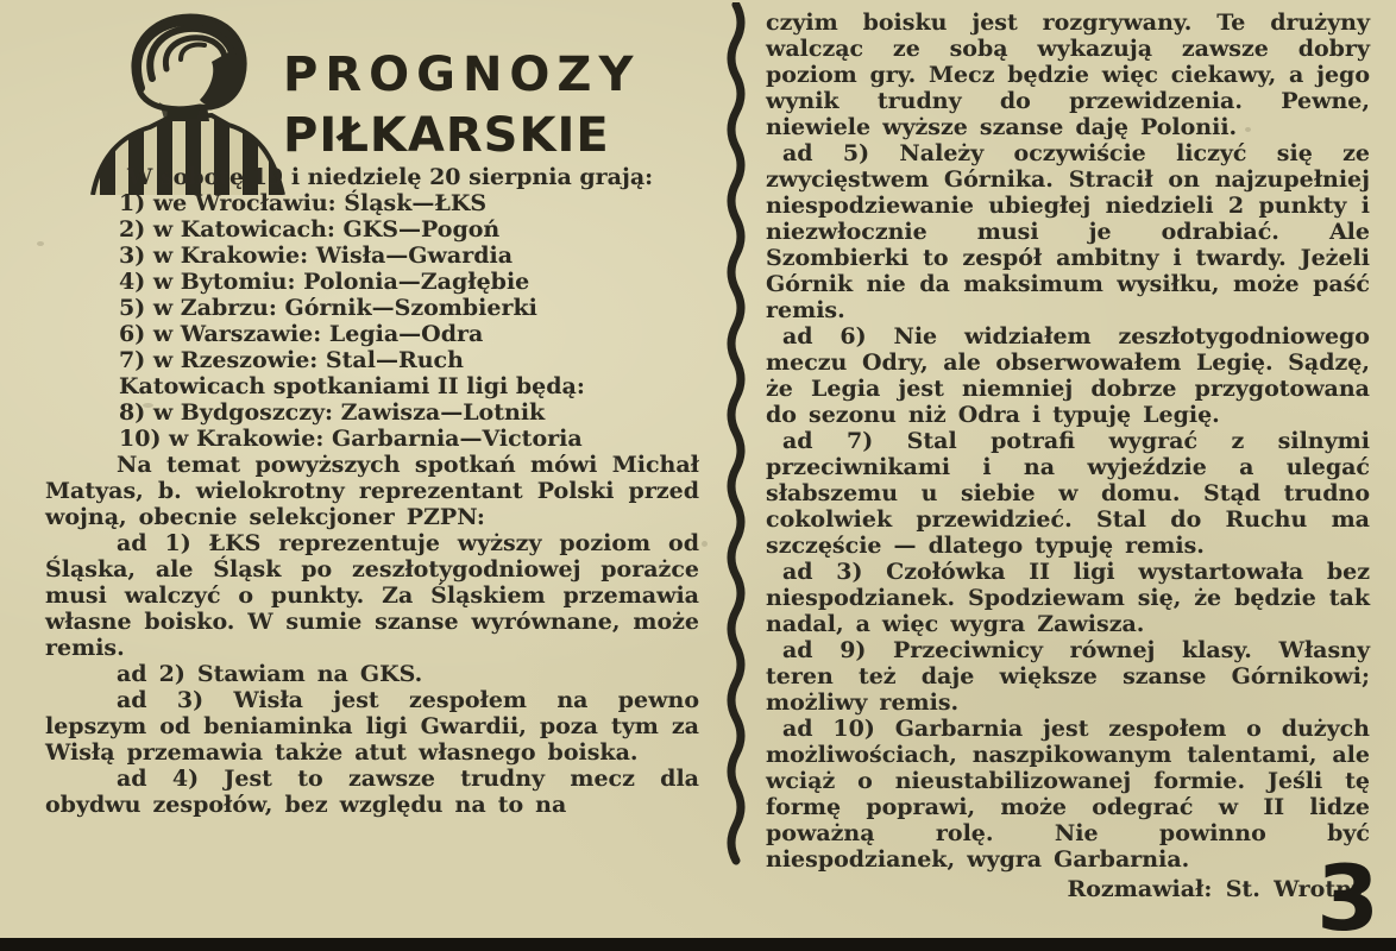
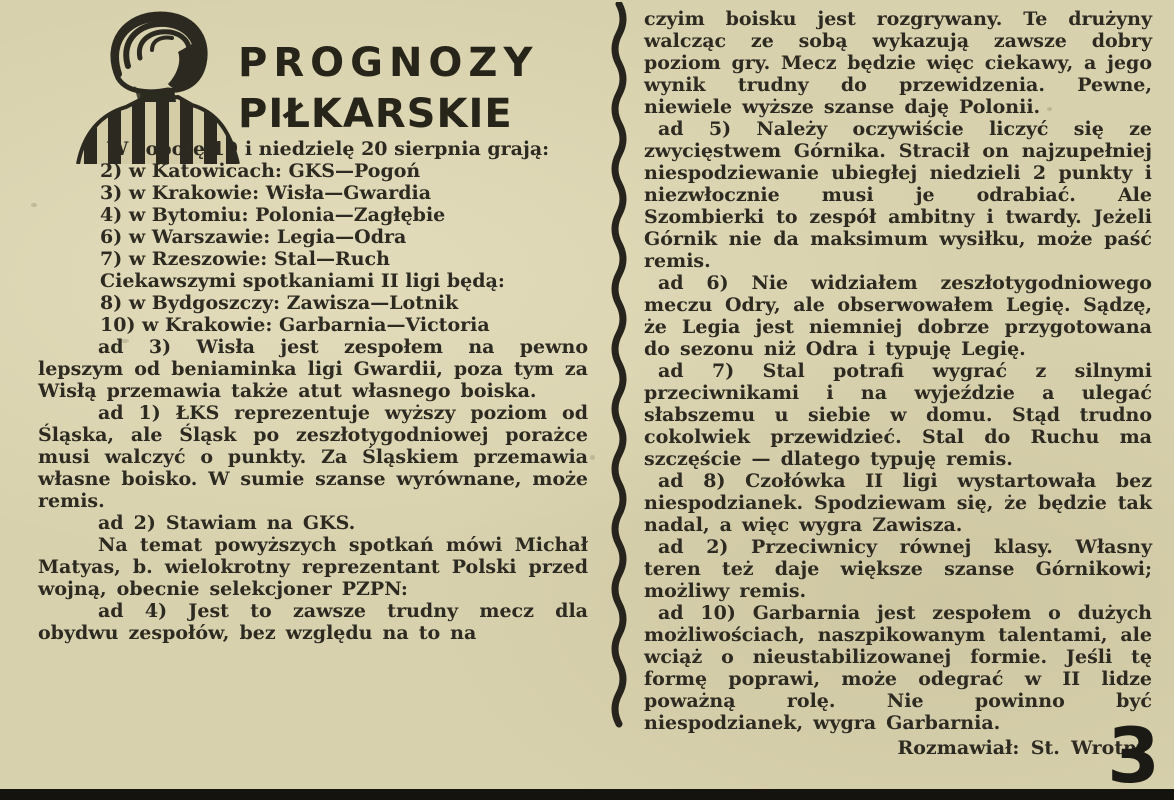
  PROGNOZY
  PIŁKARSKIE
  W sobotę 19 i niedzielę 20 sierpnia grają:
- 1) we Wrocławiu: Śląsk—ŁKS
  2) w Katowicach: GKS—Pogoń
  3) w Krakowie: Wisła—Gwardia
  4) w Bytomiu: Polonia—Zagłębie
- 5) w Zabrzu: Górnik—Szombierki
  6) w Warszawie: Legia—Odra
  7) w Rzeszowie: Stal—Ruch
- Katowicach spotkaniami II ligi będą:
+ Ciekawszymi spotkaniami II ligi będą:
  8) w Bydgoszczy: Zawisza—Lotnik
  10) w Krakowie: Garbarnia—Victoria
- Na temat powyższych spotkań mówi Michał Matyas, b. wielokrotny reprezentant Polski przed wojną, obecnie selekcjoner PZPN:
+ ad 3) Wisła jest zespołem na pewno lepszym od beniaminka ligi Gwardii, poza tym za Wisłą przemawia także atut własnego boiska.
  ad 1) ŁKS reprezentuje wyższy poziom od Śląska, ale Śląsk po zeszłotygodniowej porażce musi walczyć o punkty. Za Śląskiem przemawia własne boisko. W sumie szanse wyrównane, może remis.
  ad 2) Stawiam na GKS.
- ad 3) Wisła jest zespołem na pewno lepszym od beniaminka ligi Gwardii, poza tym za Wisłą przemawia także atut własnego boiska.
+ Na temat powyższych spotkań mówi Michał Matyas, b. wielokrotny reprezentant Polski przed wojną, obecnie selekcjoner PZPN:
  ad 4) Jest to zawsze trudny mecz dla obydwu zespołów, bez względu na to na
  czyim boisku jest rozgrywany. Te drużyny walcząc ze sobą wykazują zawsze dobry poziom gry. Mecz będzie więc ciekawy, a jego wynik trudny do przewidzenia. Pewne, niewiele wyższe szanse daję Polonii.
  ad 5) Należy oczywiście liczyć się ze zwycięstwem Górnika. Stracił on najzupełniej niespodziewanie ubiegłej niedzieli 2 punkty i niezwłocznie musi je odrabiać. Ale Szombierki to zespół ambitny i twardy. Jeżeli Górnik nie da maksimum wysiłku, może paść remis.
  ad 6) Nie widziałem zeszłotygodniowego meczu Odry, ale obserwowałem Legię. Sądzę, że Legia jest niemniej dobrze przygotowana do sezonu niż Odra i typuję Legię.
  ad 7) Stal potrafi wygrać z silnymi przeciwnikami i na wyjeździe a ulegać słabszemu u siebie w domu. Stąd trudno cokolwiek przewidzieć. Stal do Ruchu ma szczęście — dlatego typuję remis.
- ad 3) Czołówka II ligi wystartowała bez niespodzianek. Spodziewam się, że będzie tak nadal, a więc wygra Zawisza.
+ ad 8) Czołówka II ligi wystartowała bez niespodzianek. Spodziewam się, że będzie tak nadal, a więc wygra Zawisza.
- ad 9) Przeciwnicy równej klasy. Własny teren też daje większe szanse Górnikowi; możliwy remis.
+ ad 2) Przeciwnicy równej klasy. Własny teren też daje większe szanse Górnikowi; możliwy remis.
  ad 10) Garbarnia jest zespołem o dużych możliwościach, naszpikowanym talentami, ale wciąż o nieustabilizowanej formie. Jeśli tę formę poprawi, może odegrać w II lidze poważną rolę. Nie powinno być niespodzianek, wygra Garbarnia.
  Rozmawiał: St. Wrotny
  3
